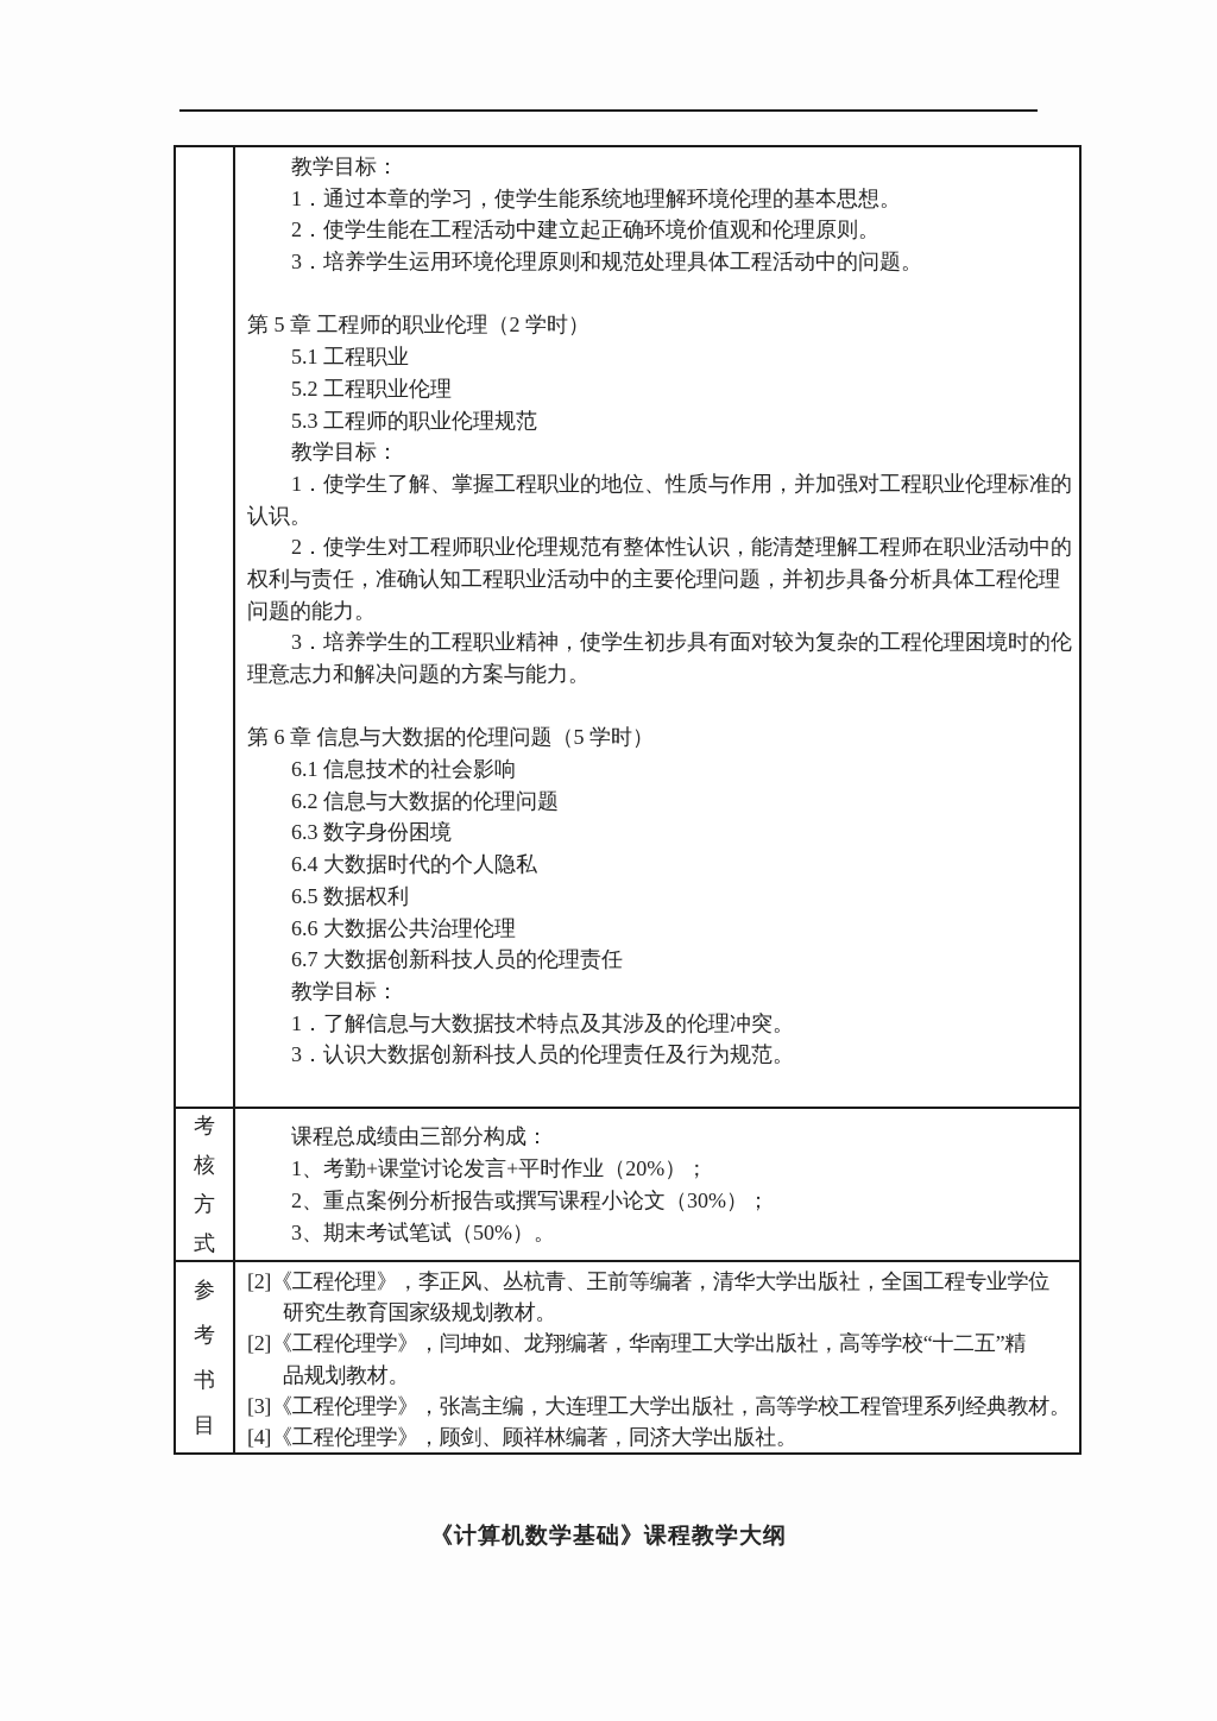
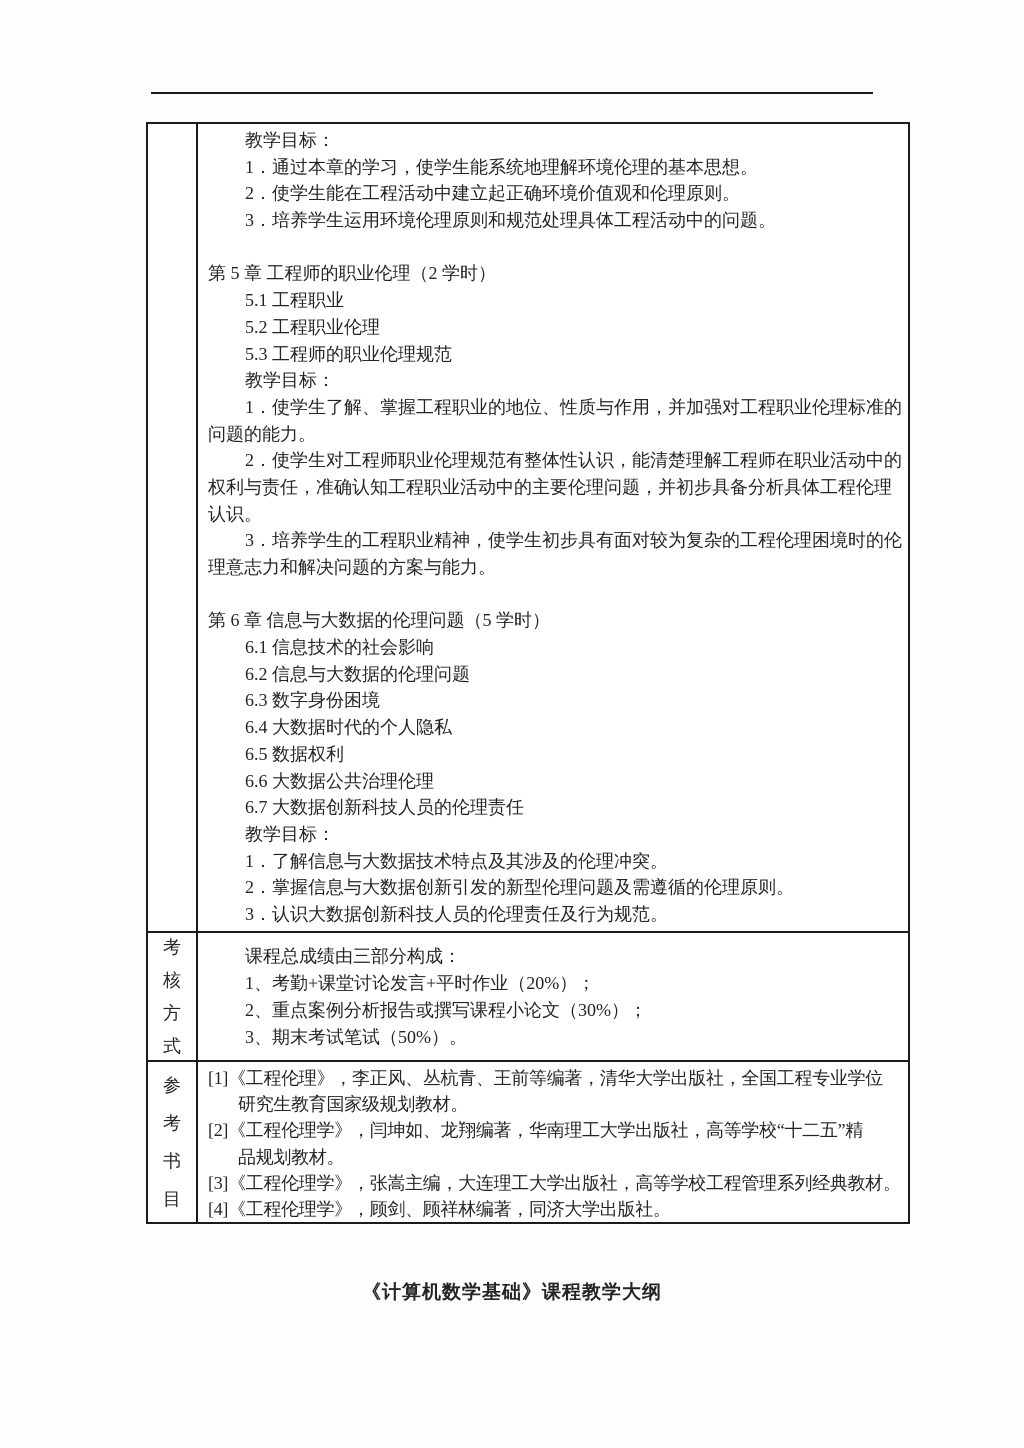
  教学目标：
  1．通过本章的学习，使学生能系统地理解环境伦理的基本思想。
  2．使学生能在工程活动中建立起正确环境价值观和伦理原则。
  3．培养学生运用环境伦理原则和规范处理具体工程活动中的问题。
  第 5 章 工程师的职业伦理（2 学时）
  5.1 工程职业
  5.2 工程职业伦理
  5.3 工程师的职业伦理规范
  教学目标：
  1．使学生了解、掌握工程职业的地位、性质与作用，并加强对工程职业伦理标准的
- 认识。
+ 问题的能力。
  2．使学生对工程师职业伦理规范有整体性认识，能清楚理解工程师在职业活动中的
  权利与责任，准确认知工程职业活动中的主要伦理问题，并初步具备分析具体工程伦理
- 问题的能力。
+ 认识。
  3．培养学生的工程职业精神，使学生初步具有面对较为复杂的工程伦理困境时的伦
  理意志力和解决问题的方案与能力。
  第 6 章 信息与大数据的伦理问题（5 学时）
  6.1 信息技术的社会影响
  6.2 信息与大数据的伦理问题
  6.3 数字身份困境
  6.4 大数据时代的个人隐私
  6.5 数据权利
  6.6 大数据公共治理伦理
  6.7 大数据创新科技人员的伦理责任
  教学目标：
  1．了解信息与大数据技术特点及其涉及的伦理冲突。
+ 2．掌握信息与大数据创新引发的新型伦理问题及需遵循的伦理原则。
  3．认识大数据创新科技人员的伦理责任及行为规范。
  考核方式
  课程总成绩由三部分构成：
  1、考勤+课堂讨论发言+平时作业（20%）；
  2、重点案例分析报告或撰写课程小论文（30%）；
  3、期末考试笔试（50%）。
  参考书目
- [2]《工程伦理》，李正风、丛杭青、王前等编著，清华大学出版社，全国工程专业学位
+ [1]《工程伦理》，李正风、丛杭青、王前等编著，清华大学出版社，全国工程专业学位
  研究生教育国家级规划教材。
  [2]《工程伦理学》，闫坤如、龙翔编著，华南理工大学出版社，高等学校“十二五”精
  品规划教材。
  [3]《工程伦理学》，张嵩主编，大连理工大学出版社，高等学校工程管理系列经典教材。
  [4]《工程伦理学》，顾剑、顾祥林编著，同济大学出版社。
  《计算机数学基础》课程教学大纲
